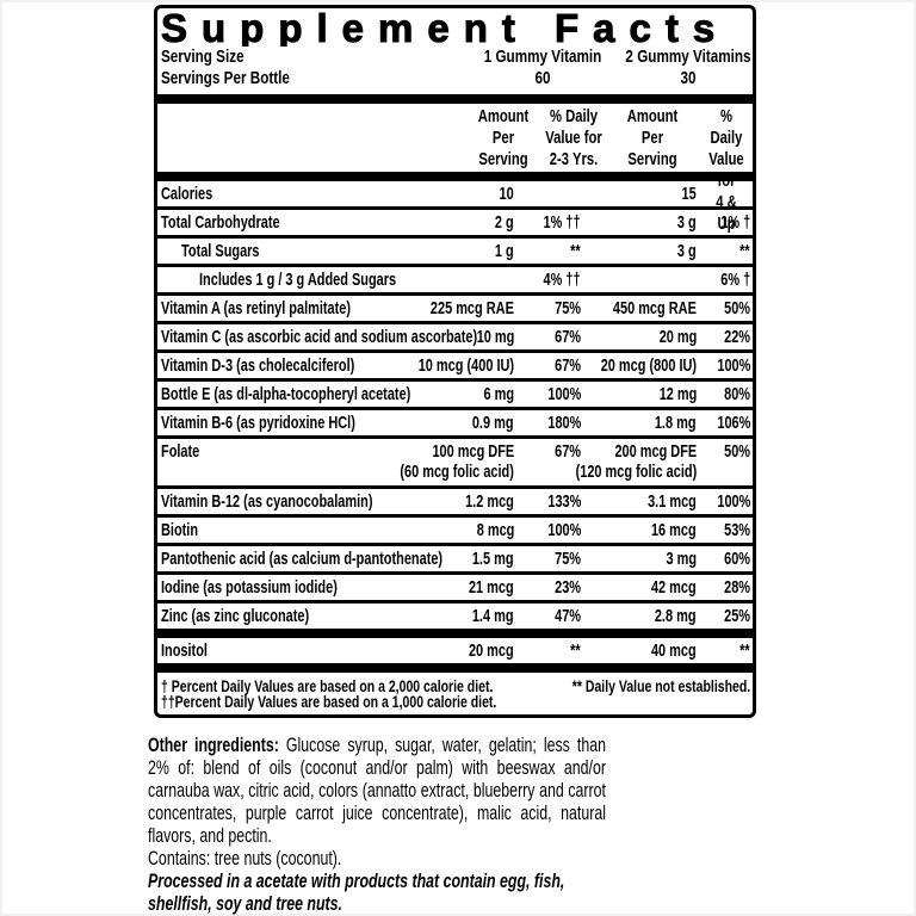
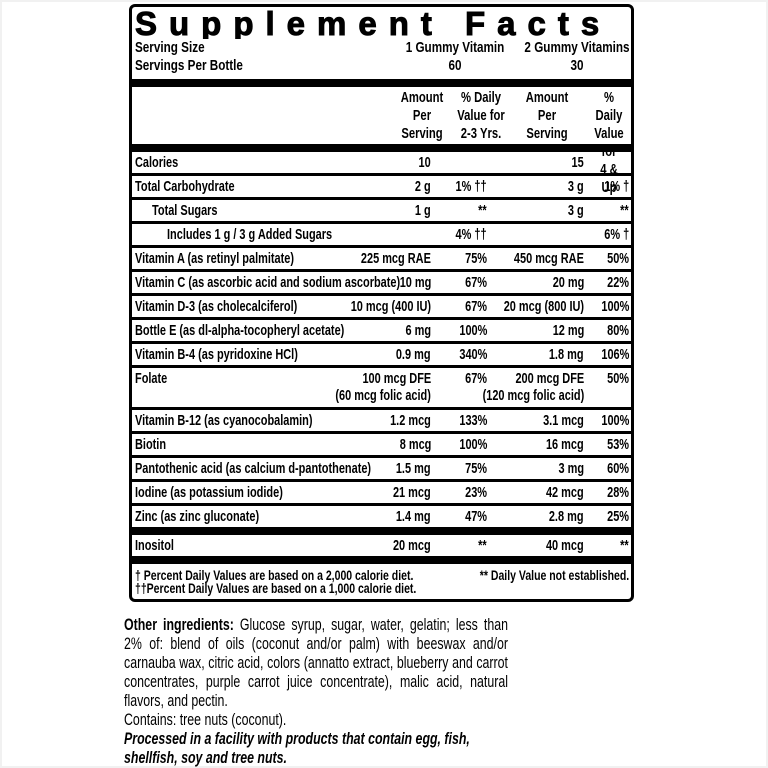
  Supplement Facts
  Serving Size
  1 Gummy Vitamin
  2 Gummy Vitamins
  Servings Per Bottle
  60
  30
  Amount
  Per
  Serving
  % Daily
  Value for
  2-3 Yrs.
  Amount
  Per
  Serving
  % Daily
  Value for
  4 & Up
  Calories
  10
  15
  Total Carbohydrate
  2 g
  1% ††
  3 g
  1% †
  Total Sugars
  1 g
  **
  3 g
  **
  Includes 1 g / 3 g Added Sugars
  4% ††
  6% †
  Vitamin A (as retinyl palmitate)
  225 mcg RAE
  75%
  450 mcg RAE
  50%
  Vitamin C (as ascorbic acid and sodium ascorbate)
  10 mg
  67%
  20 mg
  22%
  Vitamin D-3 (as cholecalciferol)
  10 mcg (400 IU)
  67%
  20 mcg (800 IU)
  100%
  Bottle E (as dl-alpha-tocopheryl acetate)
  6 mg
  100%
  12 mg
  80%
- Vitamin B-6 (as pyridoxine HCl)
+ Vitamin B-4 (as pyridoxine HCl)
  0.9 mg
- 180%
+ 340%
  1.8 mg
  106%
  Folate
  100 mcg DFE
  67%
  200 mcg DFE
  50%
  (60 mcg folic acid)
  (120 mcg folic acid)
  Vitamin B-12 (as cyanocobalamin)
  1.2 mcg
  133%
  3.1 mcg
  100%
  Biotin
  8 mcg
  100%
  16 mcg
  53%
  Pantothenic acid (as calcium d-pantothenate)
  1.5 mg
  75%
  3 mg
  60%
  Iodine (as potassium iodide)
  21 mcg
  23%
  42 mcg
  28%
  Zinc (as zinc gluconate)
  1.4 mg
  47%
  2.8 mg
  25%
  Inositol
  20 mcg
  **
  40 mcg
  **
  ** Daily Value not established.
  † Percent Daily Values are based on a 2,000 calorie diet.
  ††Percent Daily Values are based on a 1,000 calorie diet.
  Other ingredients: Glucose syrup, sugar, water, gelatin; less than 2% of: blend of oils (coconut and/or palm) with beeswax and/or carnauba wax, citric acid, colors (annatto extract, blueberry and carrot concentrates, purple carrot juice concentrate), malic acid, natural flavors, and pectin.
  Contains: tree nuts (coconut).
- Processed in a acetate with products that contain egg, fish, shellfish, soy and tree nuts.
+ Processed in a facility with products that contain egg, fish, shellfish, soy and tree nuts.
